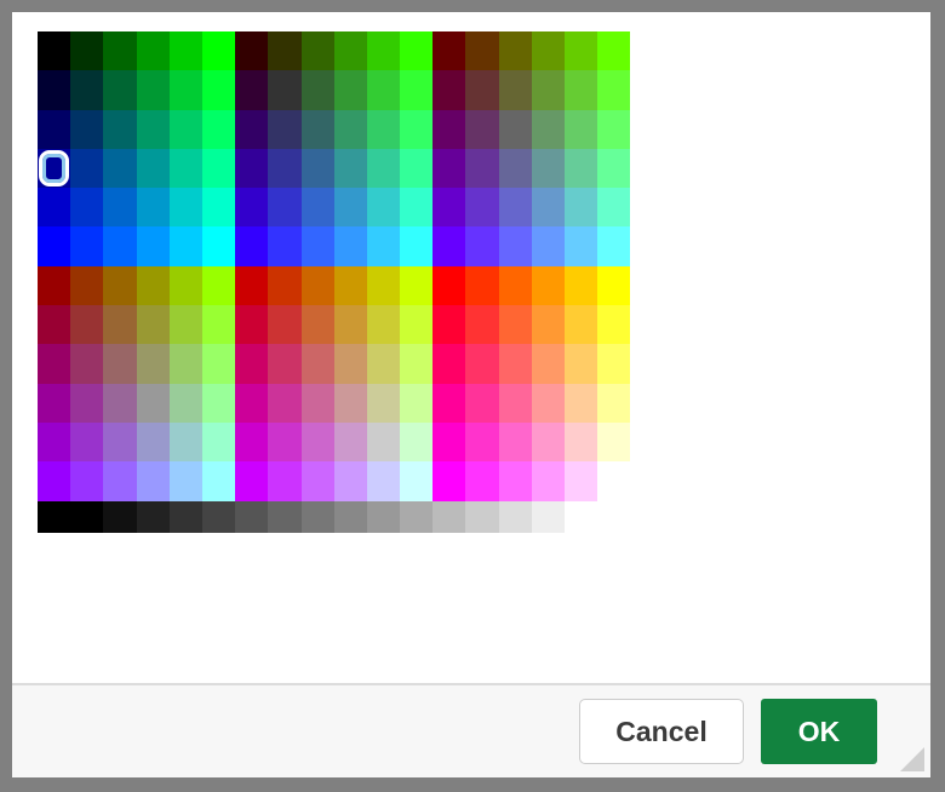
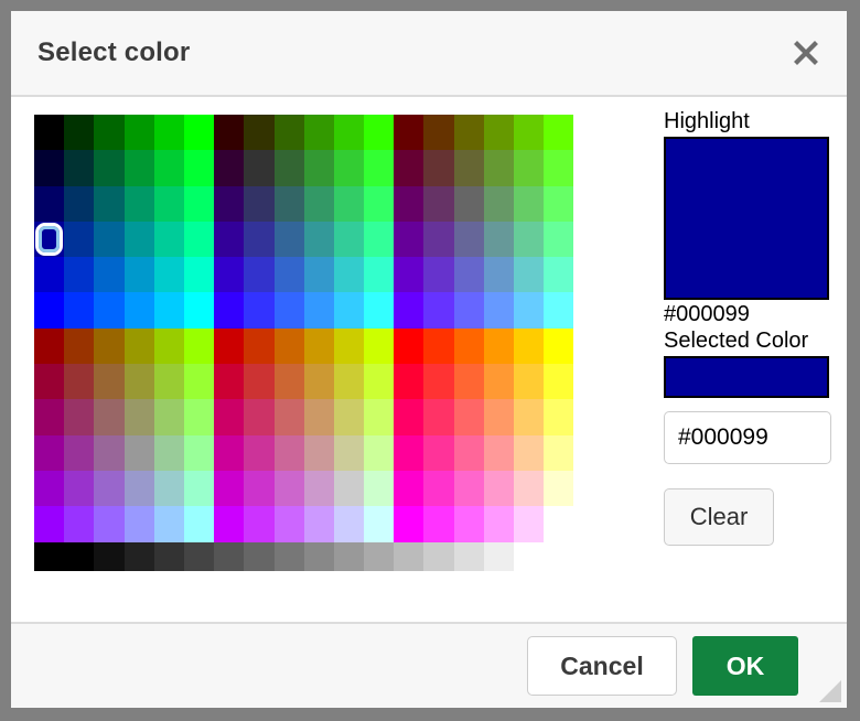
+ Select color
+ Highlight
+ #000099
+ Selected Color
+ #000099 Clear
  Cancel
  OK
